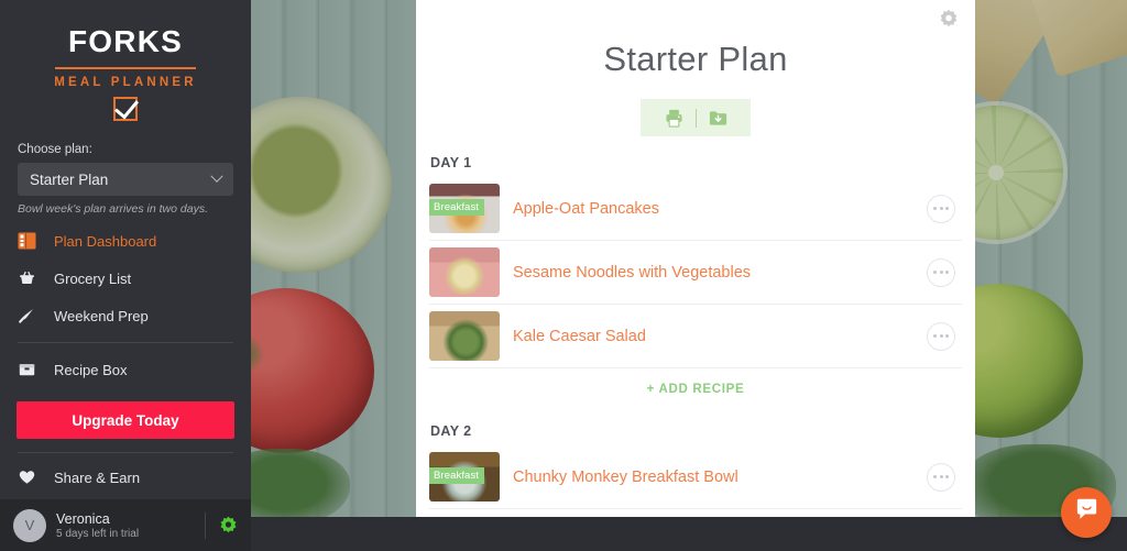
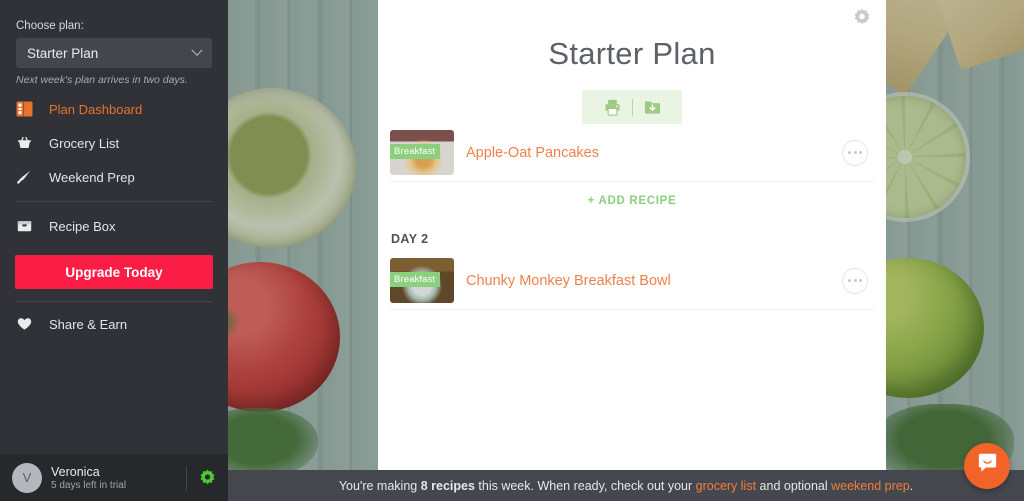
- FORKS
- MEAL PLANNER
  Choose plan:
  Starter Plan
- Bowl week's plan arrives in two days.
+ Next week's plan arrives in two days.
  Plan Dashboard
  Grocery List
  Weekend Prep
  Recipe Box
  Upgrade Today
  Share & Earn
  V
  Veronica
  5 days left in trial
  Starter Plan
- DAY 1
  Breakfast
  Apple-Oat Pancakes
- Sesame Noodles with Vegetables
- Kale Caesar Salad
  + ADD RECIPE
  DAY 2
  Breakfast
  Chunky Monkey Breakfast Bowl
+ You're making 8 recipes this week. When ready, check out your grocery list and optional weekend prep.
